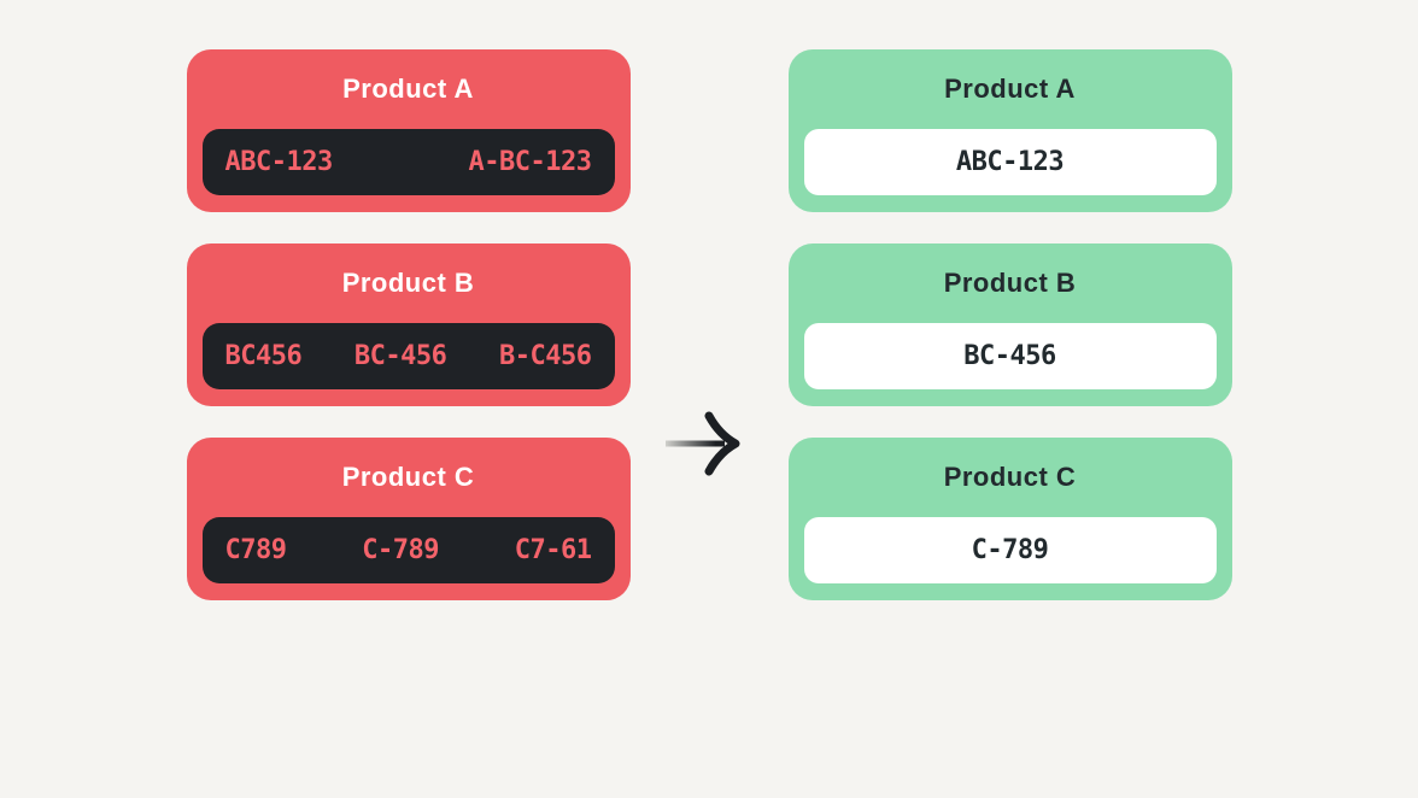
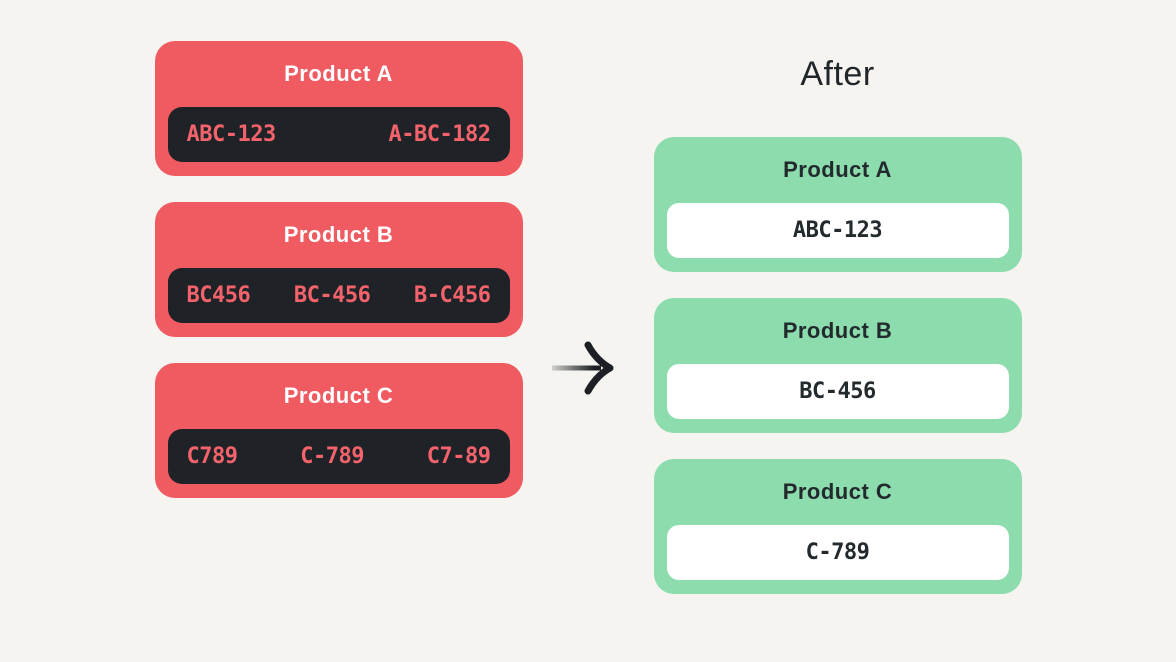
  Product A
  ABC-123
- A-BC-123
+ A-BC-182
  Product B
  BC456
  BC-456
  B-C456
  Product C
  C789
  C-789
- C7-61
+ C7-89
+ After
  Product A
  ABC-123
  Product B
  BC-456
  Product C
  C-789
